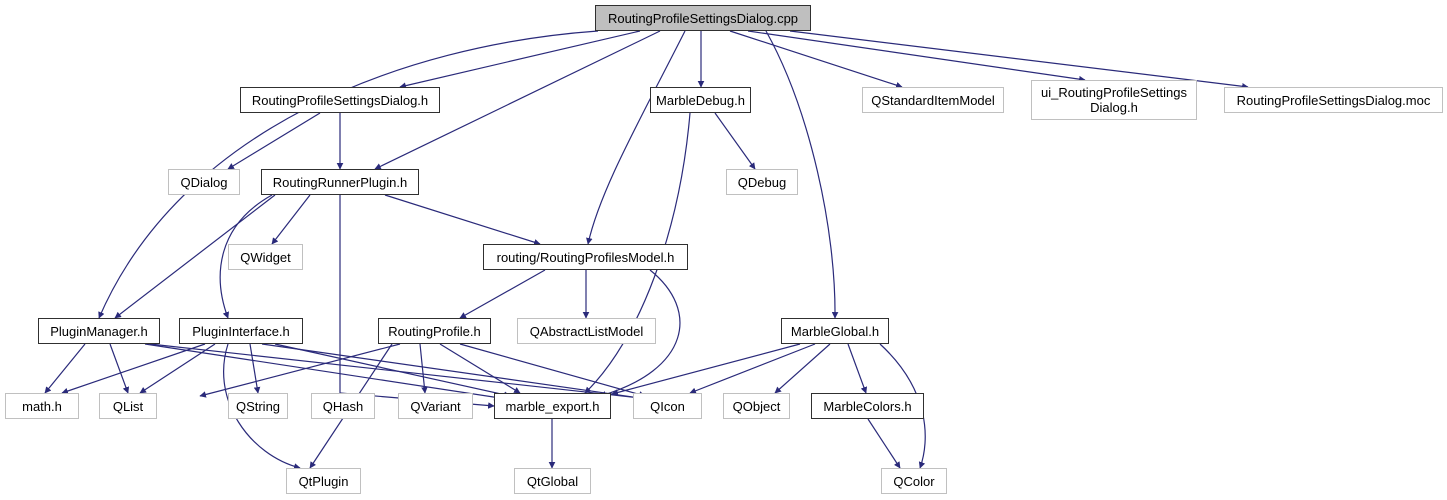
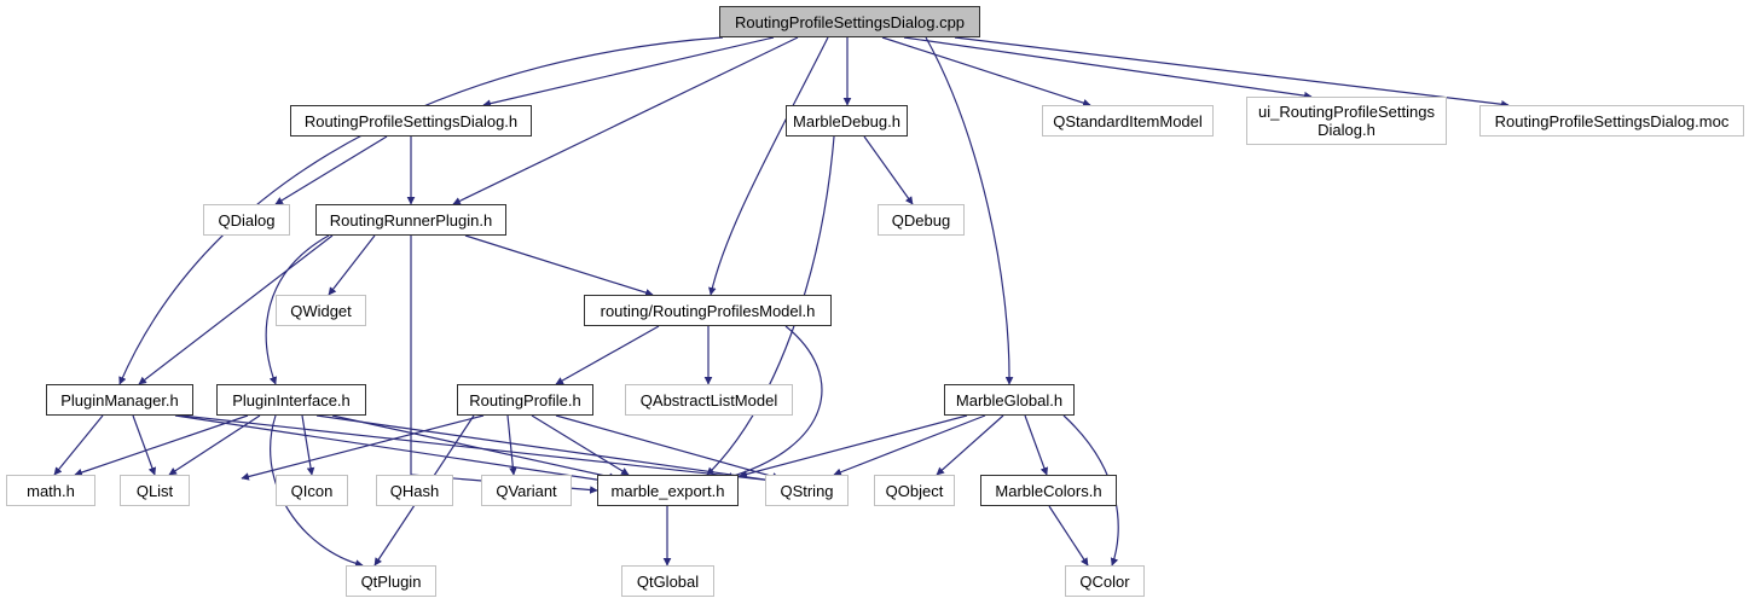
  RoutingProfileSettingsDialog.cpp
  RoutingProfileSettingsDialog.h
  MarbleDebug.h
  QStandardItemModel
  ui_RoutingProfileSettings
  Dialog.h
  RoutingProfileSettingsDialog.moc
  QDialog
  RoutingRunnerPlugin.h
  QDebug
  QWidget
  routing/RoutingProfilesModel.h
  PluginManager.h
  PluginInterface.h
  RoutingProfile.h
  QAbstractListModel
  MarbleGlobal.h
  math.h
  QList
- QString
+ QIcon
  QHash
  QVariant
  marble_export.h
- QIcon
+ QString
  QObject
  MarbleColors.h
  QtPlugin
  QtGlobal
  QColor
